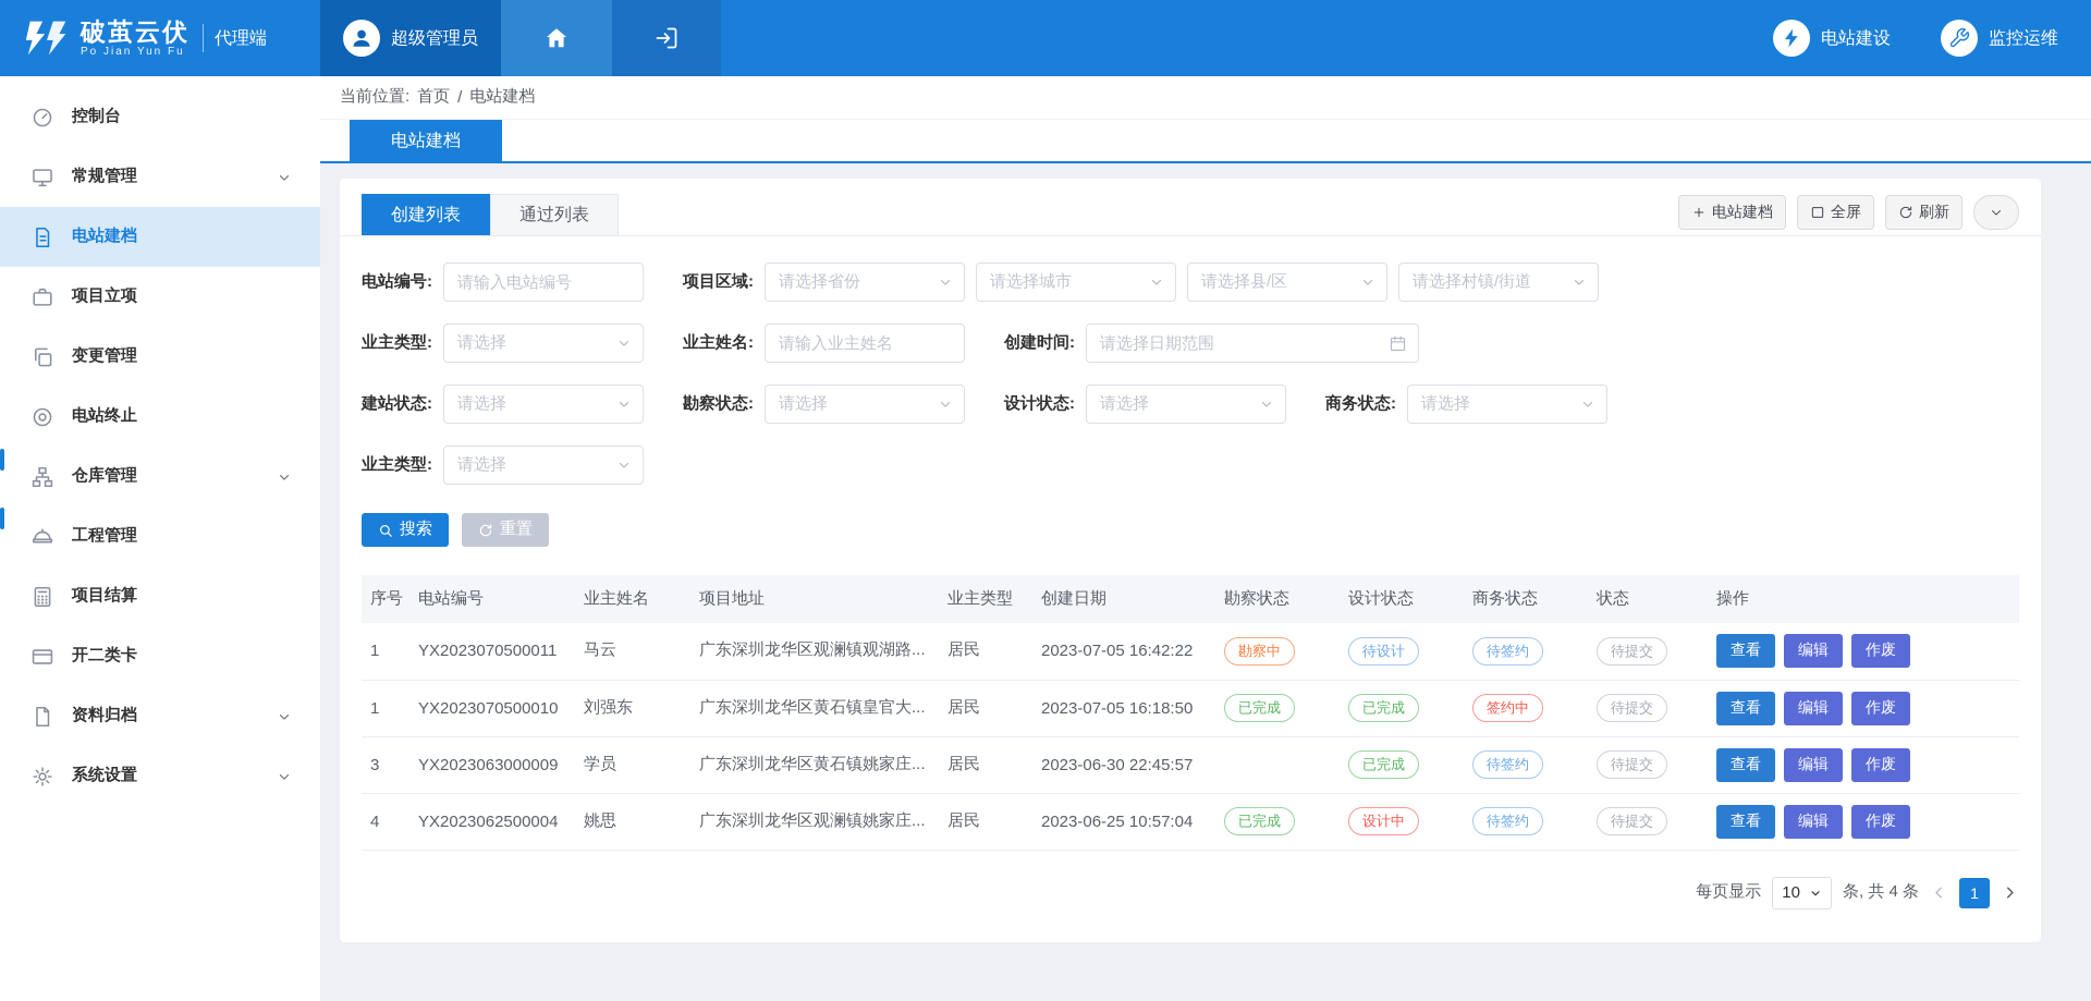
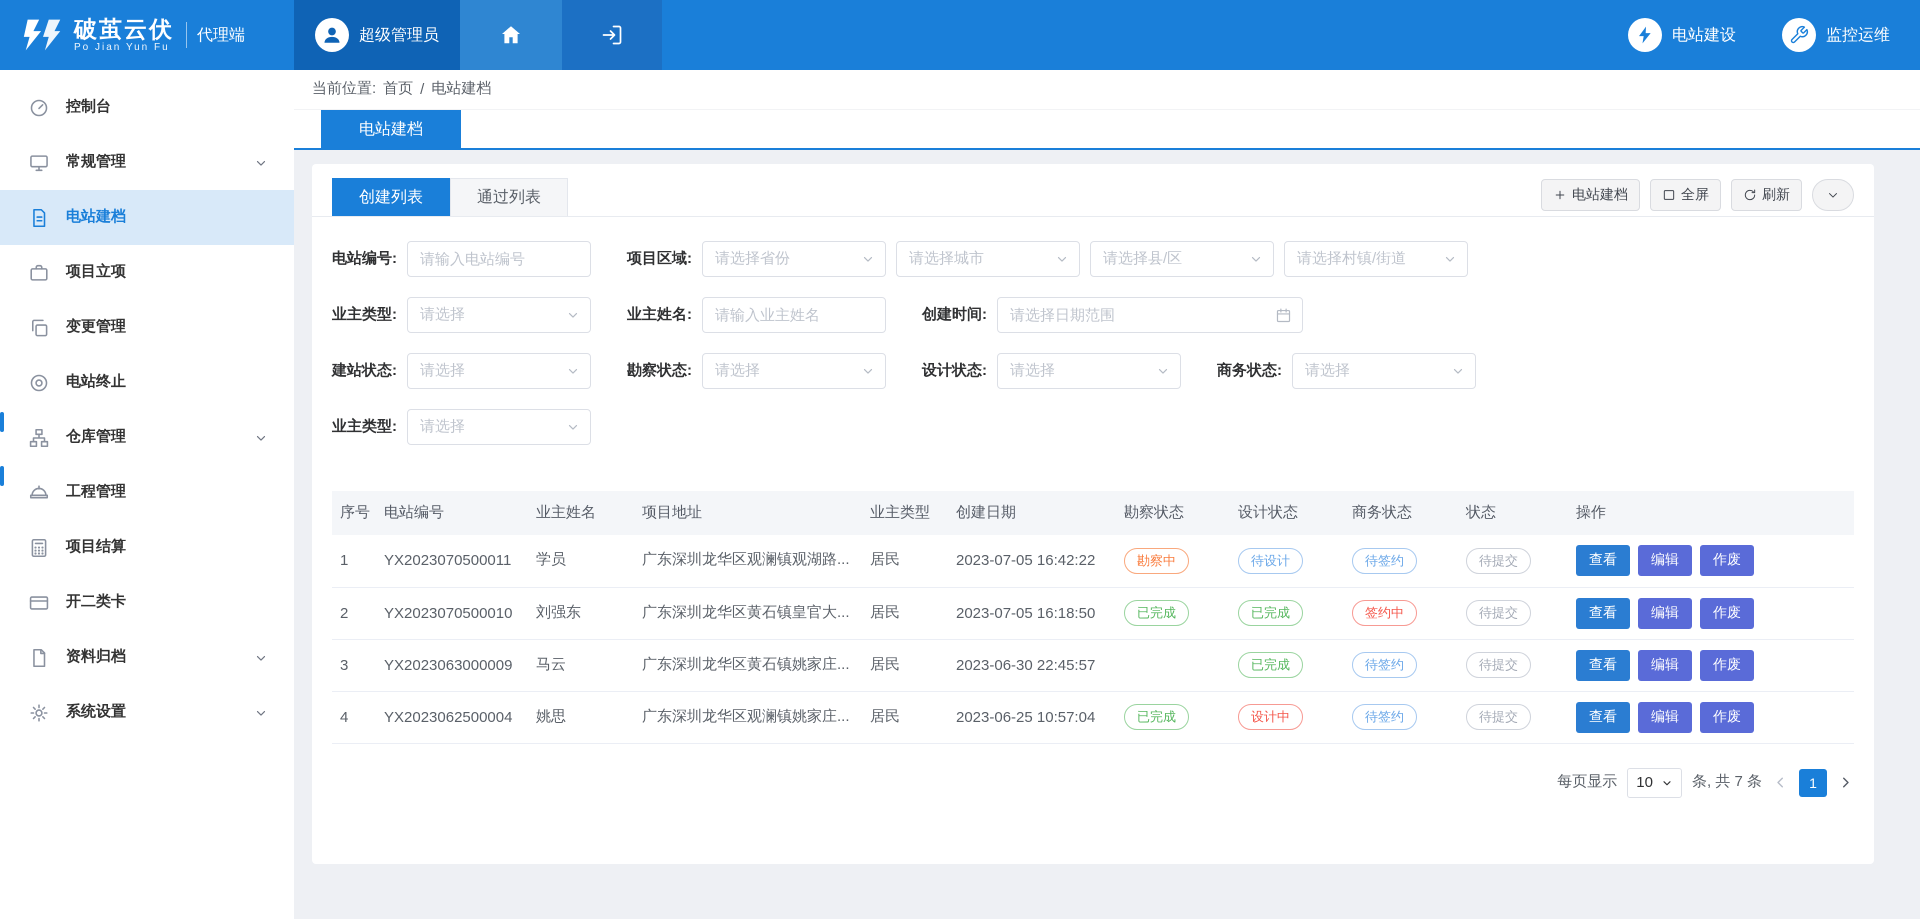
  破茧云伏
  Po Jian Yun Fu
  代理端
  超级管理员
  电站建设
  监控运维
  控制台
  常规管理
  电站建档
  项目立项
  变更管理
  电站终止
  仓库管理
  工程管理
  项目结算
  开二类卡
  资料归档
  系统设置
  当前位置:
  首页
  /
  电站建档
  电站建档
  创建列表
  通过列表
  电站建档
  全屏
  刷新
  电站编号:
  请输入电站编号
  项目区域:
  请选择省份
  请选择城市
  请选择县/区
  请选择村镇/街道
  业主类型:
  请选择
  业主姓名:
  请输入业主姓名
  创建时间:
  请选择日期范围
  建站状态:
  请选择
  勘察状态:
  请选择
  设计状态:
  请选择
  商务状态:
  请选择
  业主类型:
  请选择
- 搜索
- 重置
  序号	电站编号	业主姓名	项目地址	业主类型	创建日期	勘察状态	设计状态	商务状态	状态	操作
- 1	YX2023070500011	马云	广东深圳龙华区观澜镇观湖路...	居民	2023-07-05 16:42:22	勘察中	待设计	待签约	待提交	查看 编辑 作废
+ 1	YX2023070500011	学员	广东深圳龙华区观澜镇观湖路...	居民	2023-07-05 16:42:22	勘察中	待设计	待签约	待提交	查看 编辑 作废
- 1	YX2023070500010	刘强东	广东深圳龙华区黄石镇皇官大...	居民	2023-07-05 16:18:50	已完成	已完成	签约中	待提交	查看 编辑 作废
+ 2	YX2023070500010	刘强东	广东深圳龙华区黄石镇皇官大...	居民	2023-07-05 16:18:50	已完成	已完成	签约中	待提交	查看 编辑 作废
- 3	YX2023063000009	学员	广东深圳龙华区黄石镇姚家庄...	居民	2023-06-30 22:45:57		已完成	待签约	待提交	查看 编辑 作废
+ 3	YX2023063000009	马云	广东深圳龙华区黄石镇姚家庄...	居民	2023-06-30 22:45:57		已完成	待签约	待提交	查看 编辑 作废
  4	YX2023062500004	姚思	广东深圳龙华区观澜镇姚家庄...	居民	2023-06-25 10:57:04	已完成	设计中	待签约	待提交	查看 编辑 作废
  每页显示
  10
- 条, 共 4 条
+ 条, 共 7 条
  1
